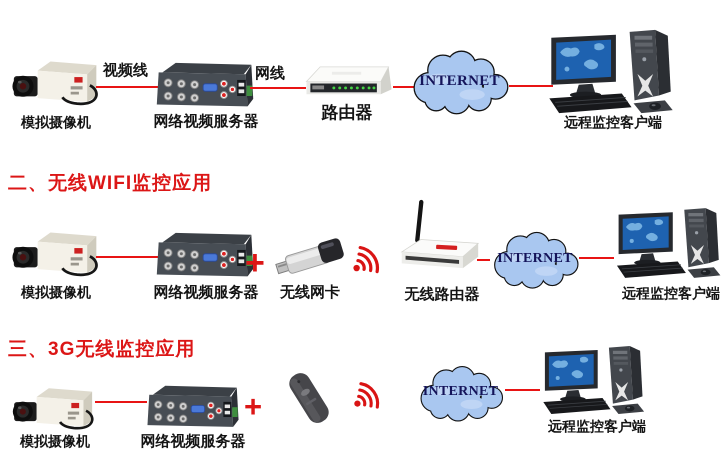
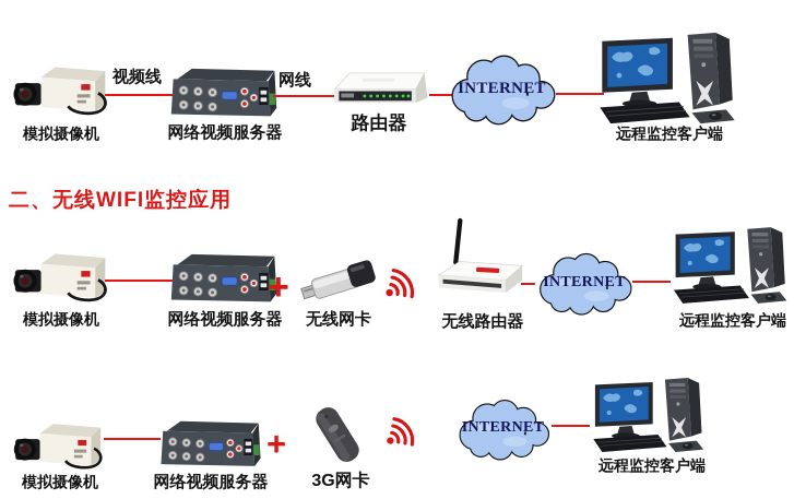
  模拟摄像机
  视频线
  网络视频服务器
  网线
  路由器
  INTERNET
  远程监控客户端
  二、无线WIFI监控应用
  模拟摄像机
  网络视频服务器
  +
  无线网卡
  无线路由器
  INTERNET
  远程监控客户端
- 三、3G无线监控应用
  模拟摄像机
  网络视频服务器
  +
+ 3G网卡
  INTERNET
  远程监控客户端
